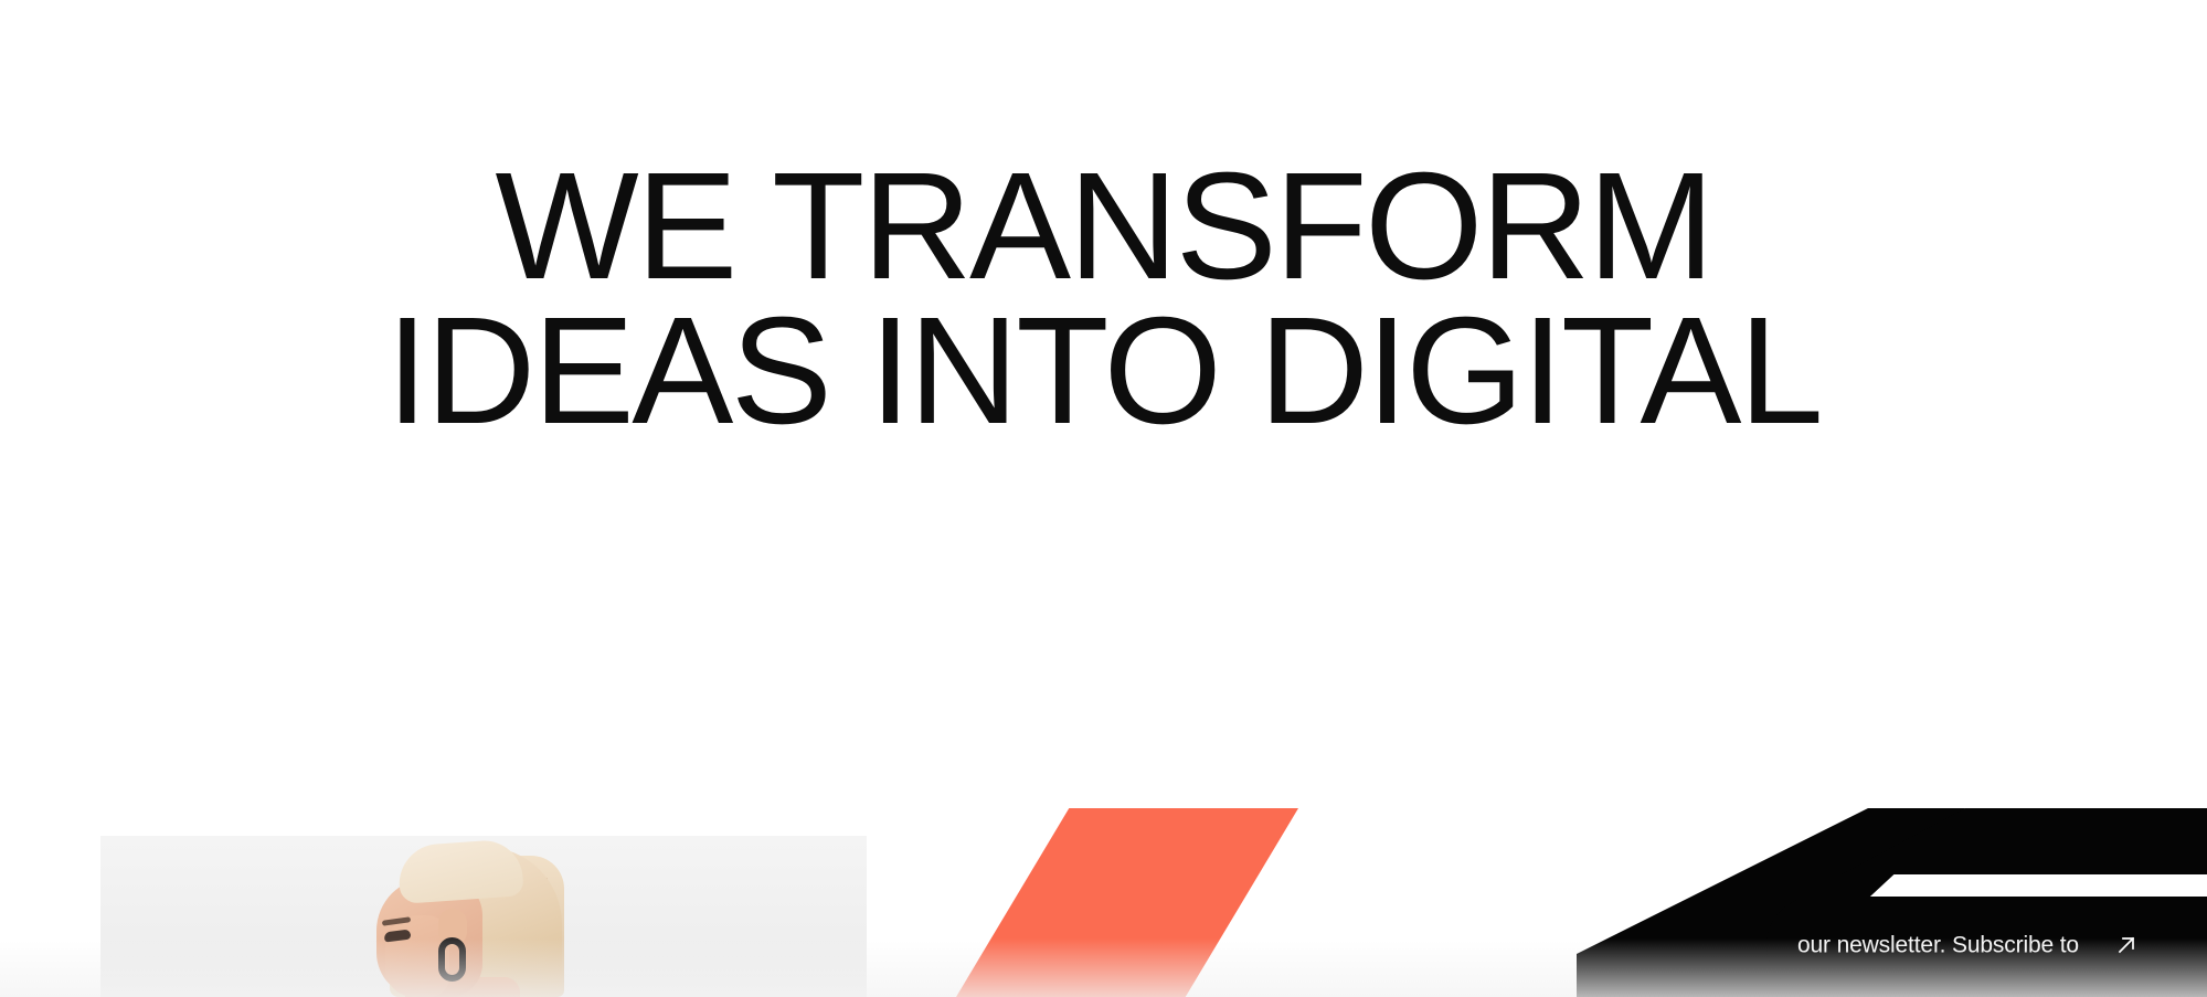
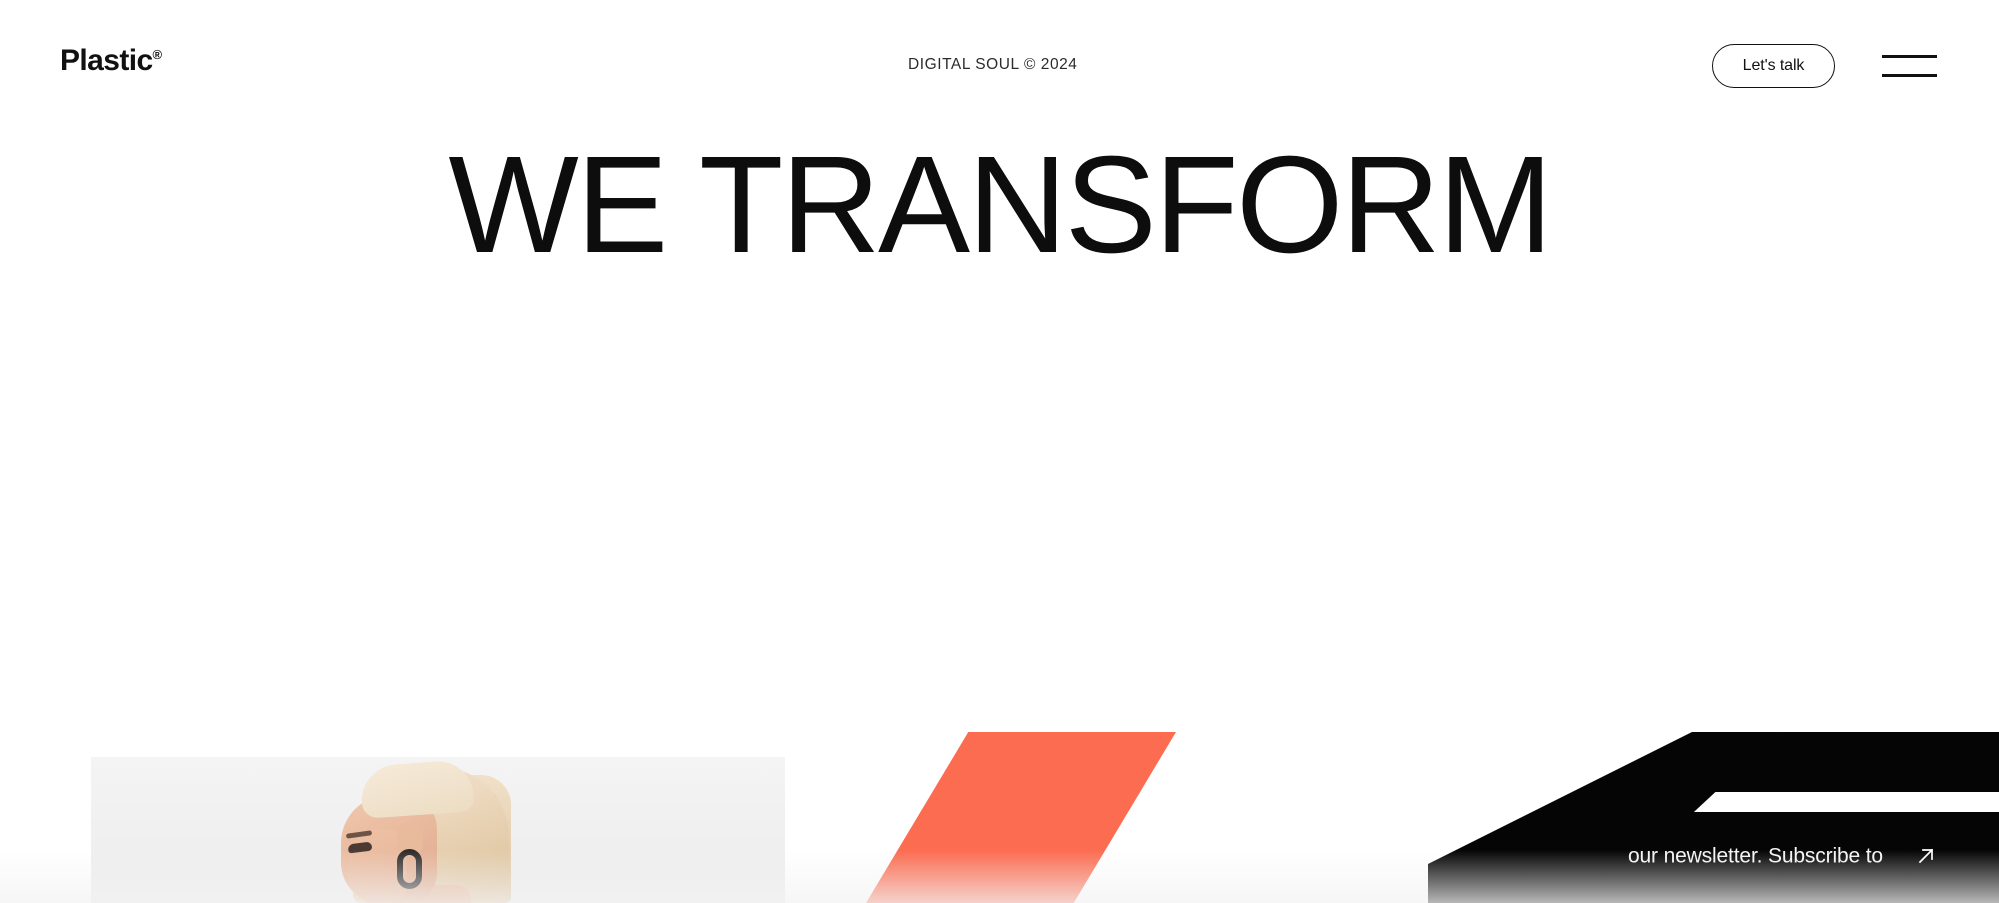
+ Plastic®
+ DIGITAL SOUL © 2024
+ Let's talk
  WE TRANSFORM
- IDEAS INTO DIGITAL
